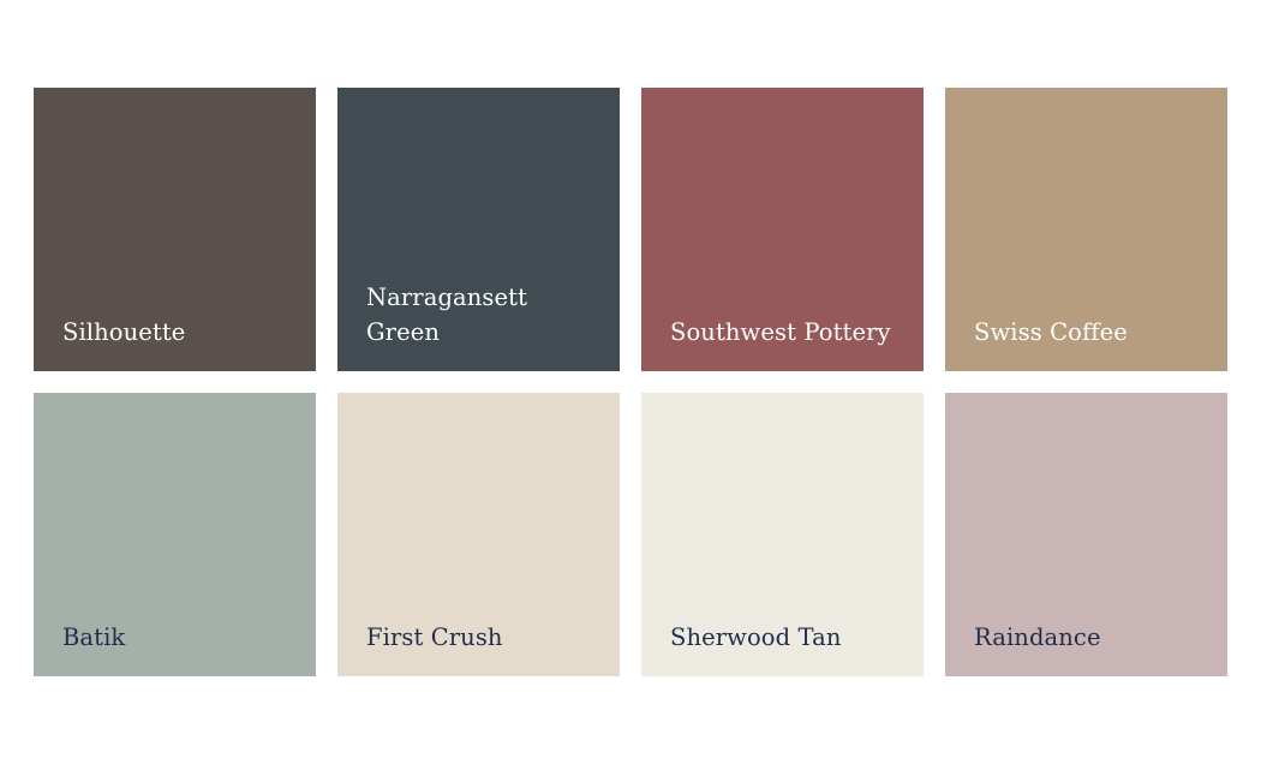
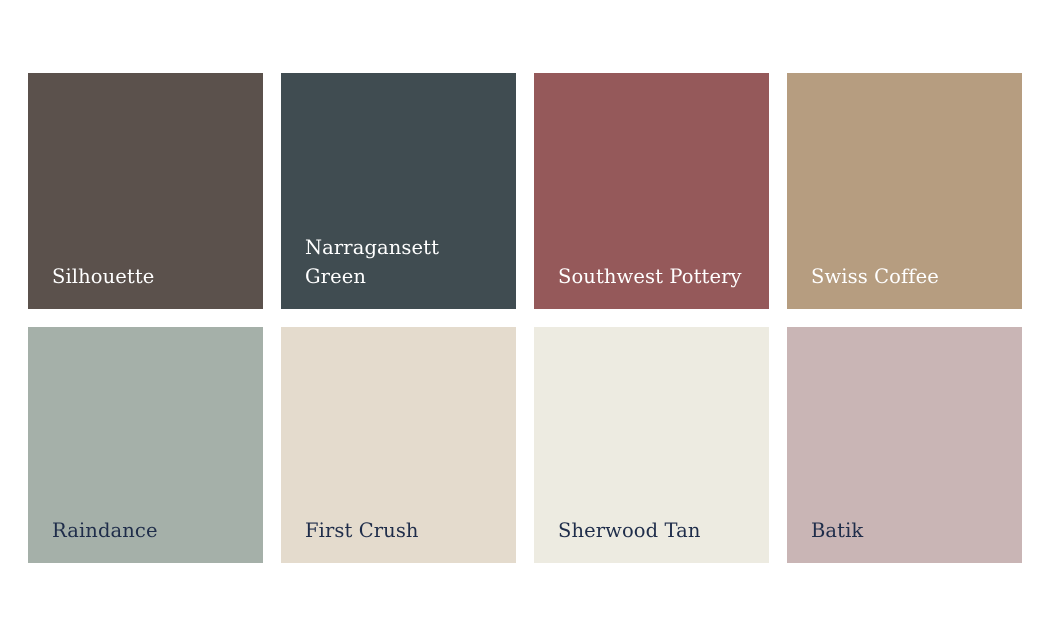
  Silhouette
  Narragansett
  Green
  Southwest Pottery
  Swiss Coffee
- Batik
+ Raindance
  First Crush
  Sherwood Tan
- Raindance
+ Batik
